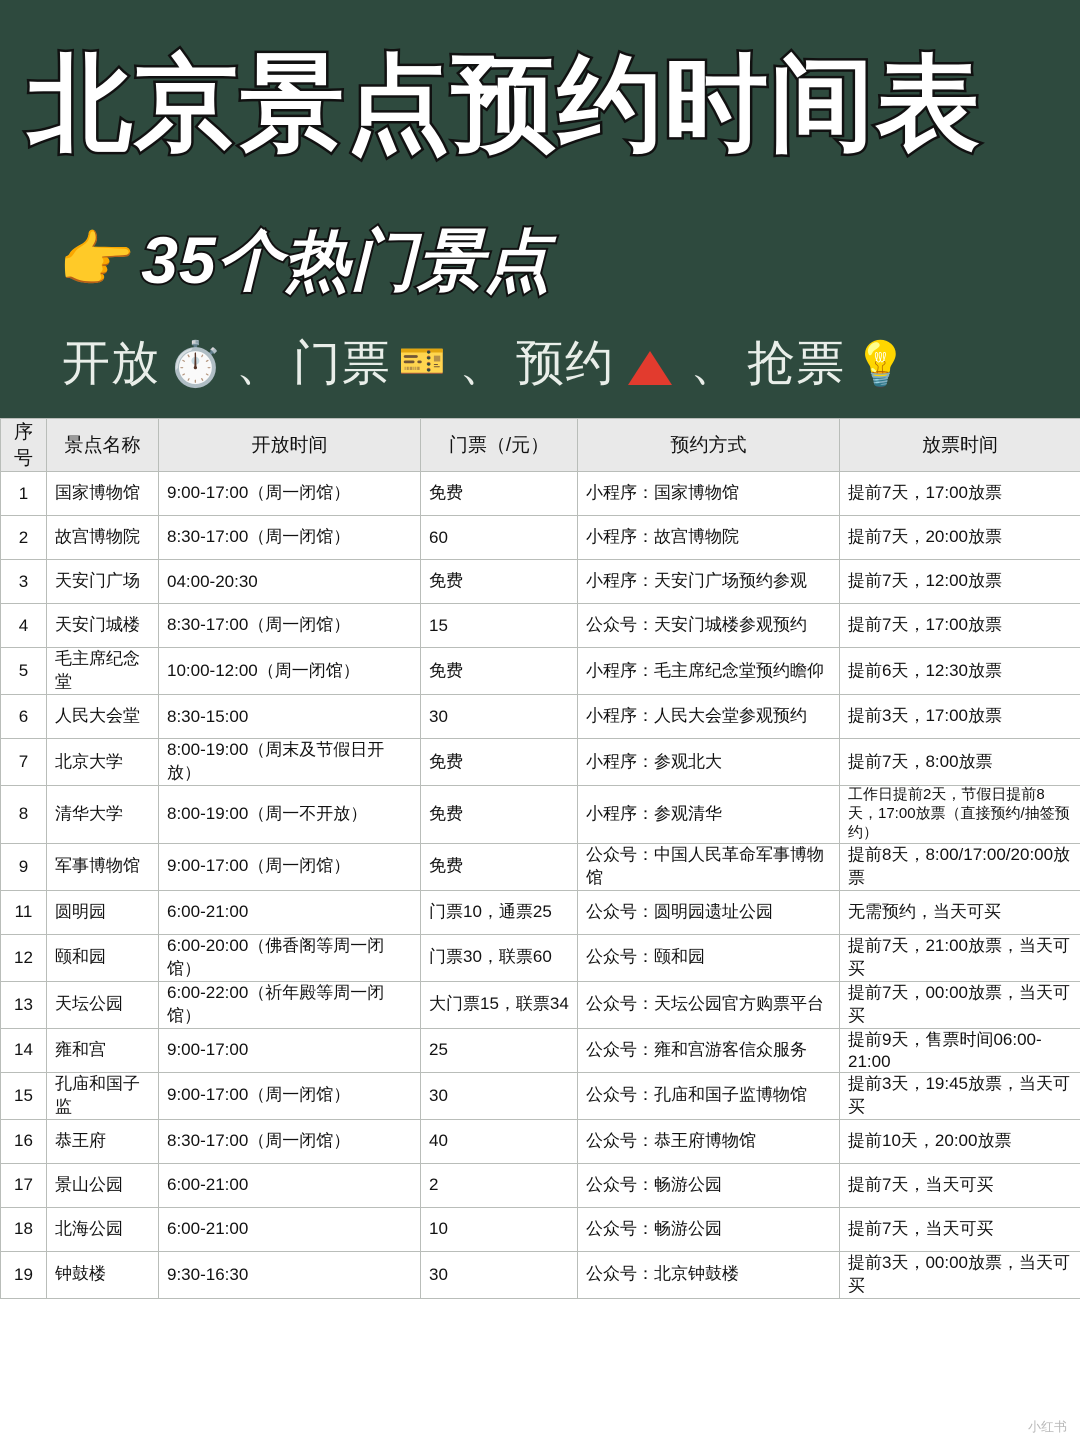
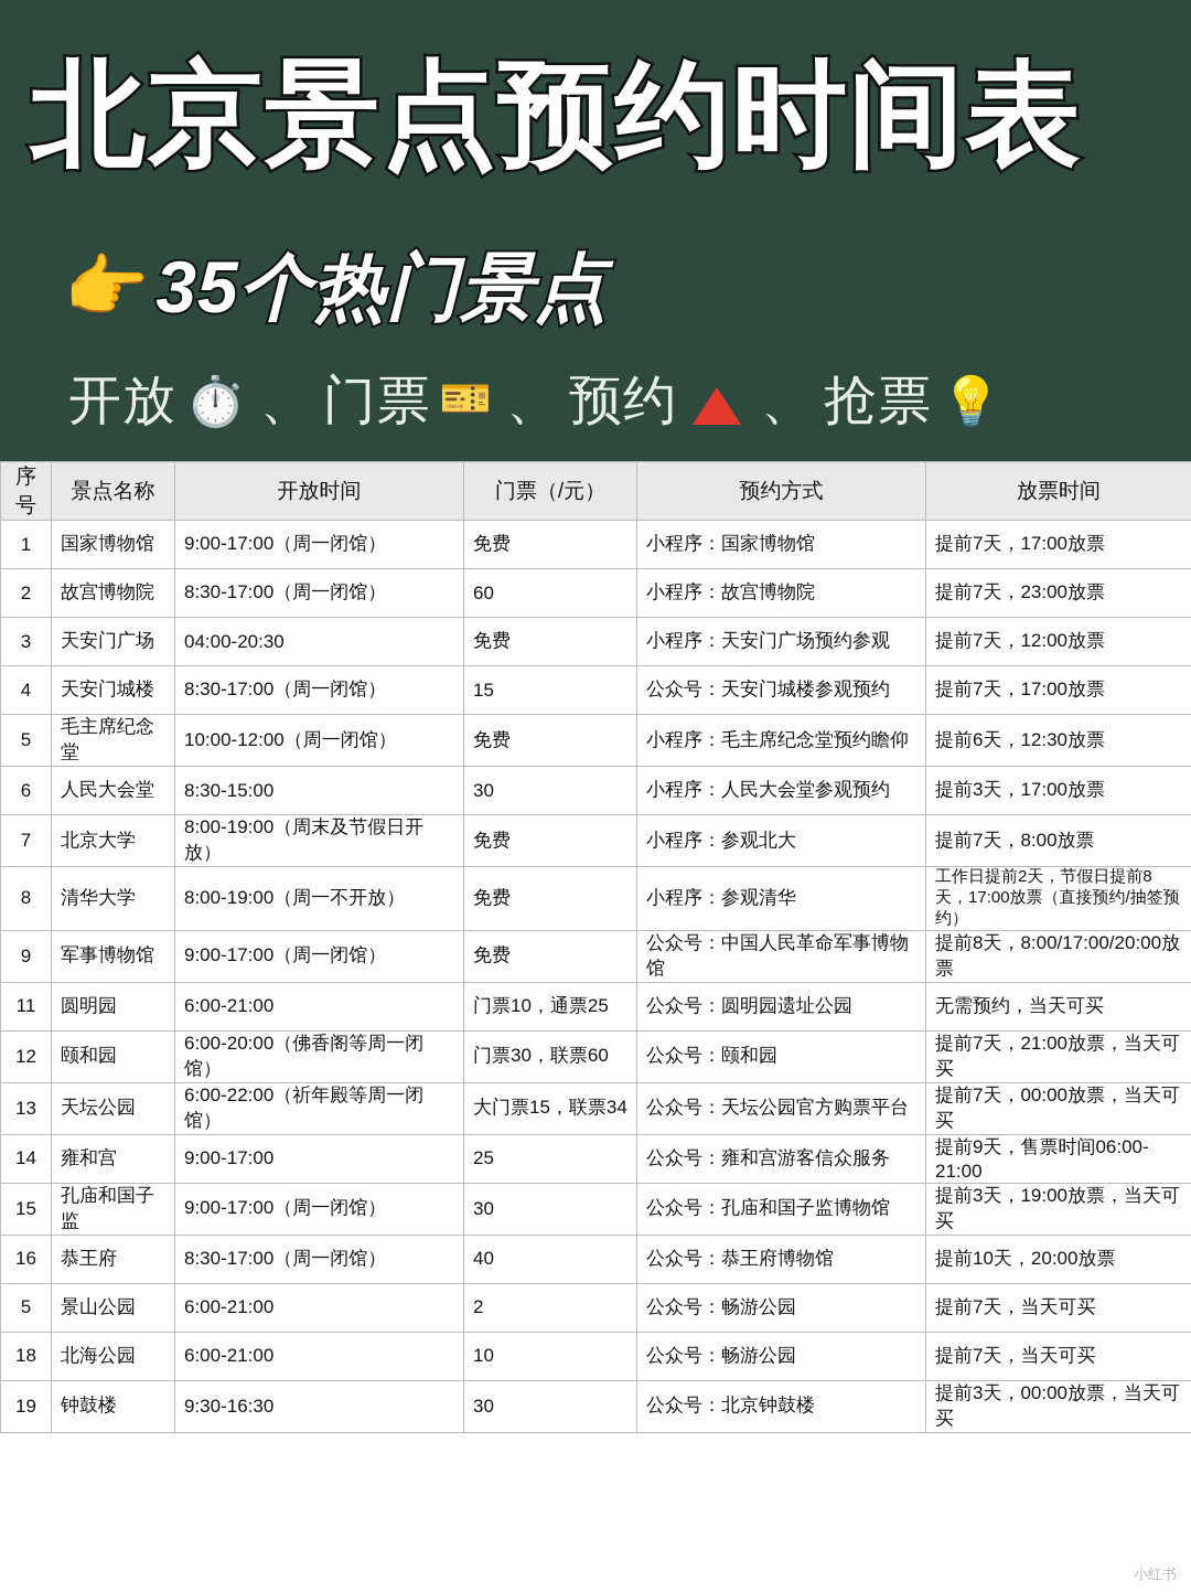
  北京景点预约时间表
  👉
  35个热门景点
  开放
  ⏱️
  、
  门票
  🎫
  、
  预约
  、
  抢票
  💡
  序号	景点名称	开放时间	门票（/元）	预约方式	放票时间
  1	国家博物馆	9:00-17:00（周一闭馆）	免费	小程序：国家博物馆	提前7天，17:00放票
- 2	故宫博物院	8:30-17:00（周一闭馆）	60	小程序：故宫博物院	提前7天，20:00放票
+ 2	故宫博物院	8:30-17:00（周一闭馆）	60	小程序：故宫博物院	提前7天，23:00放票
  3	天安门广场	04:00-20:30	免费	小程序：天安门广场预约参观	提前7天，12:00放票
  4	天安门城楼	8:30-17:00（周一闭馆）	15	公众号：天安门城楼参观预约	提前7天，17:00放票
  5	毛主席纪念堂	10:00-12:00（周一闭馆）	免费	小程序：毛主席纪念堂预约瞻仰	提前6天，12:30放票
  6	人民大会堂	8:30-15:00	30	小程序：人民大会堂参观预约	提前3天，17:00放票
  7	北京大学	8:00-19:00（周末及节假日开放）	免费	小程序：参观北大	提前7天，8:00放票
  8	清华大学	8:00-19:00（周一不开放）	免费	小程序：参观清华	工作日提前2天，节假日提前8天，17:00放票（直接预约/抽签预约）
  9	军事博物馆	9:00-17:00（周一闭馆）	免费	公众号：中国人民革命军事博物馆	提前8天，8:00/17:00/20:00放票
  11	圆明园	6:00-21:00	门票10，通票25	公众号：圆明园遗址公园	无需预约，当天可买
  12	颐和园	6:00-20:00（佛香阁等周一闭馆）	门票30，联票60	公众号：颐和园	提前7天，21:00放票，当天可买
  13	天坛公园	6:00-22:00（祈年殿等周一闭馆）	大门票15，联票34	公众号：天坛公园官方购票平台	提前7天，00:00放票，当天可买
  14	雍和宫	9:00-17:00	25	公众号：雍和宫游客信众服务	提前9天，售票时间06:00-21:00
- 15	孔庙和国子监	9:00-17:00（周一闭馆）	30	公众号：孔庙和国子监博物馆	提前3天，19:45放票，当天可买
+ 15	孔庙和国子监	9:00-17:00（周一闭馆）	30	公众号：孔庙和国子监博物馆	提前3天，19:00放票，当天可买
  16	恭王府	8:30-17:00（周一闭馆）	40	公众号：恭王府博物馆	提前10天，20:00放票
- 17	景山公园	6:00-21:00	2	公众号：畅游公园	提前7天，当天可买
+ 5	景山公园	6:00-21:00	2	公众号：畅游公园	提前7天，当天可买
  18	北海公园	6:00-21:00	10	公众号：畅游公园	提前7天，当天可买
  19	钟鼓楼	9:30-16:30	30	公众号：北京钟鼓楼	提前3天，00:00放票，当天可买
  小红书
